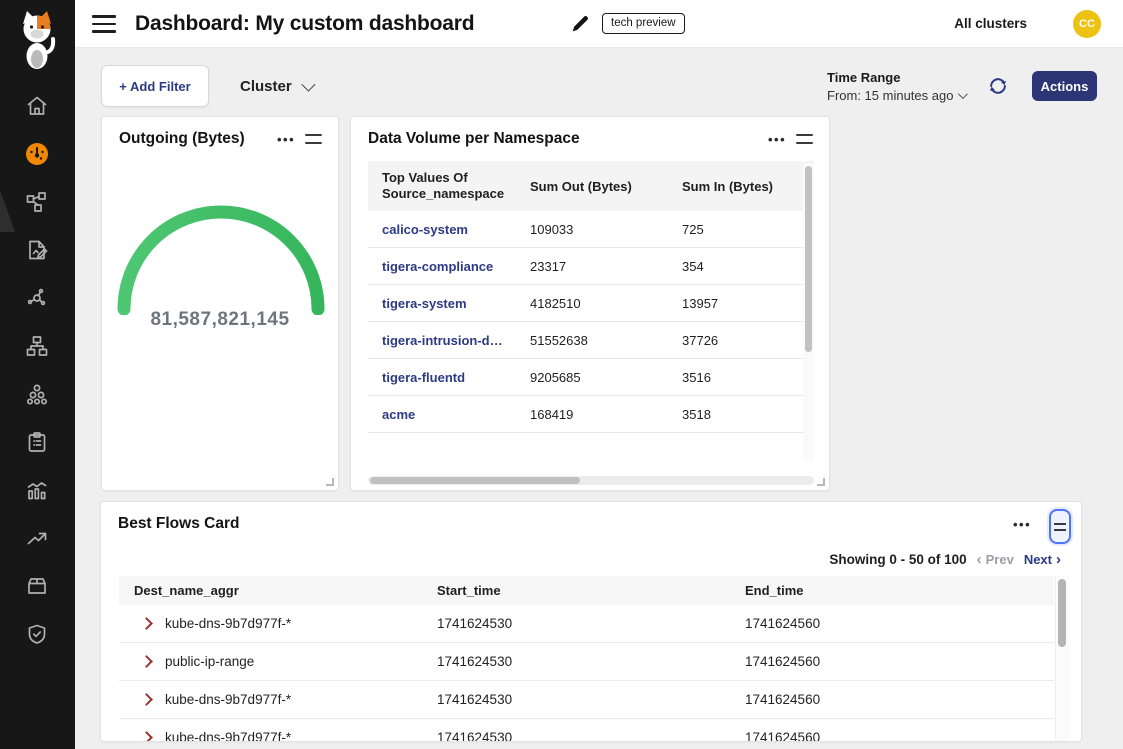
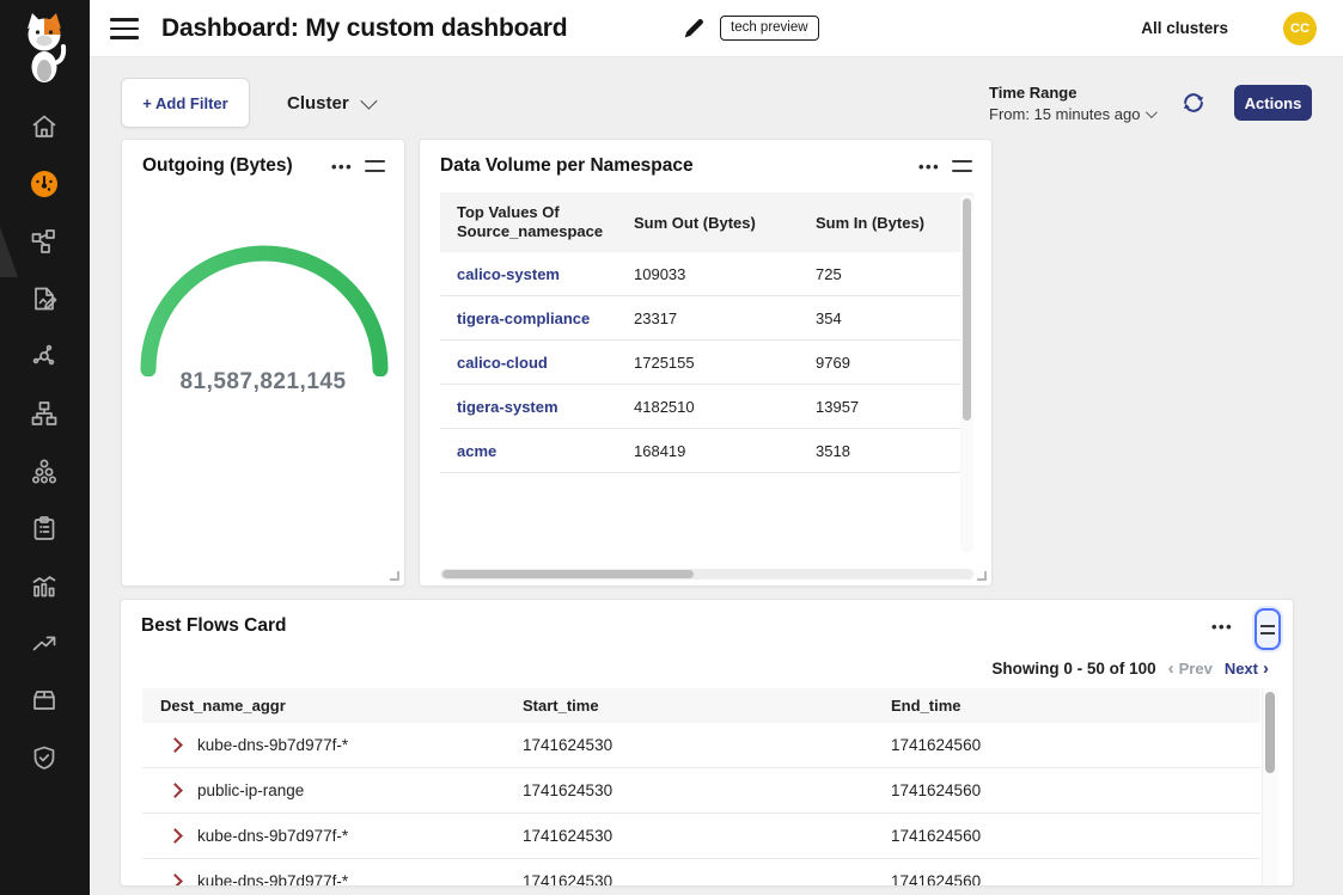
  Dashboard: My custom dashboard
  tech preview
  All clusters
  CC
  + Add Filter
  Cluster
  Time Range
  From: 15 minutes ago
  Actions
  Outgoing (Bytes)
  •••
  81,587,821,145
  Data Volume per Namespace
  •••
  Top Values Of Source_namespace
  Sum Out (Bytes)
  Sum In (Bytes)
  calico-system
  109033
  725
  tigera-compliance
  23317
  354
+ calico-cloud
+ 1725155
+ 9769
  tigera-system
  4182510
  13957
- tigera-intrusion-d…
- 51552638
- 37726
- tigera-fluentd
- 9205685
- 3516
  acme
  168419
  3518
  Best Flows Card
  •••
  Showing 0 - 50 of 100
  ‹
  Prev
  Next
  ›
  Dest_name_aggr
  Start_time
  End_time
  kube-dns-9b7d977f-*
  1741624530
  1741624560
  public-ip-range
  1741624530
  1741624560
  kube-dns-9b7d977f-*
  1741624530
  1741624560
  kube-dns-9b7d977f-*
  1741624530
  1741624560
